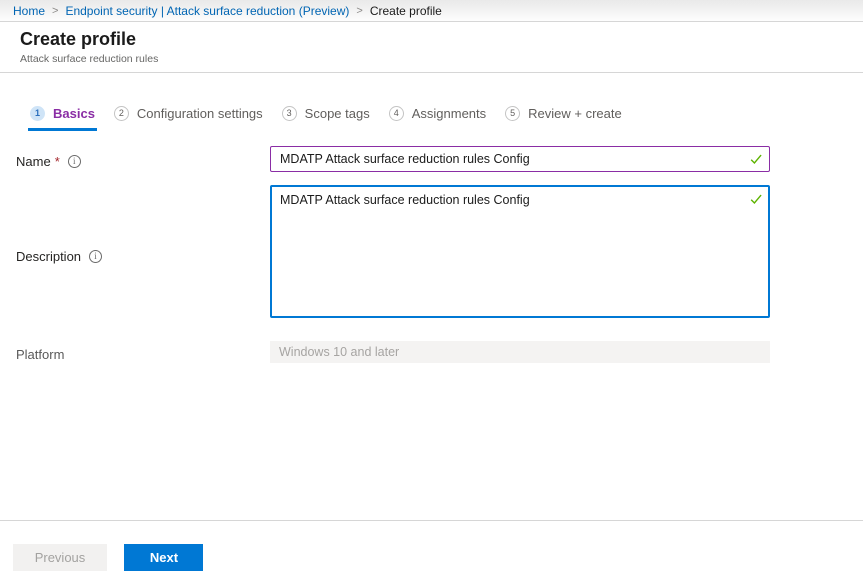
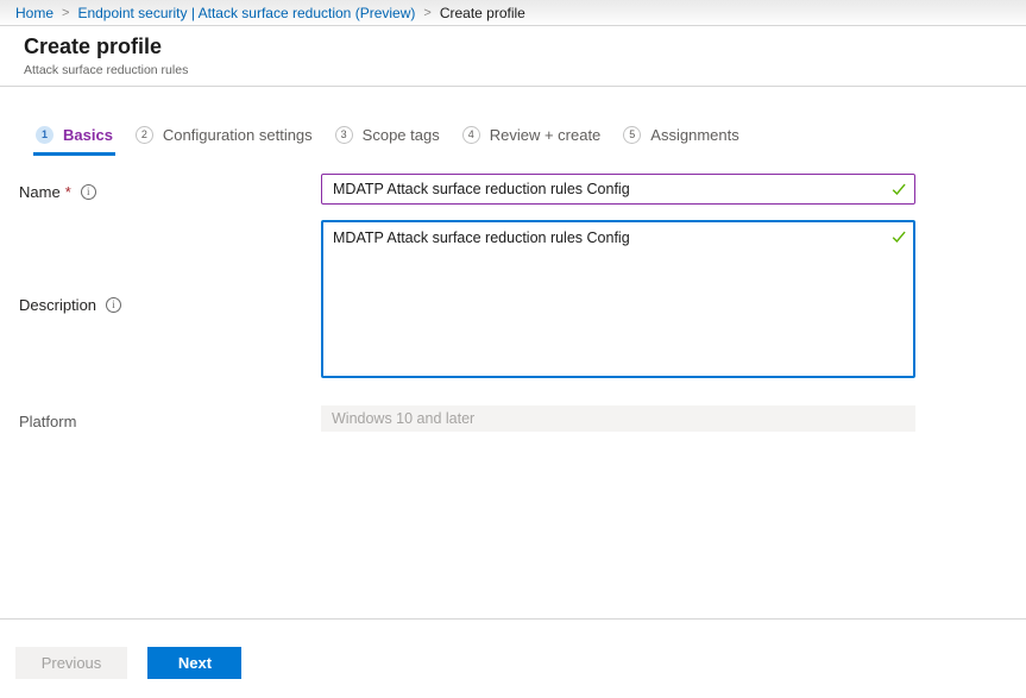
  Home
  >
  Endpoint security | Attack surface reduction (Preview)
  >
  Create profile
  Create profile
  Attack surface reduction rules
  1
  Basics
  2
  Configuration settings
  3
  Scope tags
  4
- Assignments
+ Review + create
  5
- Review + create
+ Assignments
  Name
  *
  i
  MDATP Attack surface reduction rules Config
  Description
  i
  MDATP Attack surface reduction rules Config
  Platform
  Windows 10 and later
  Previous Next
